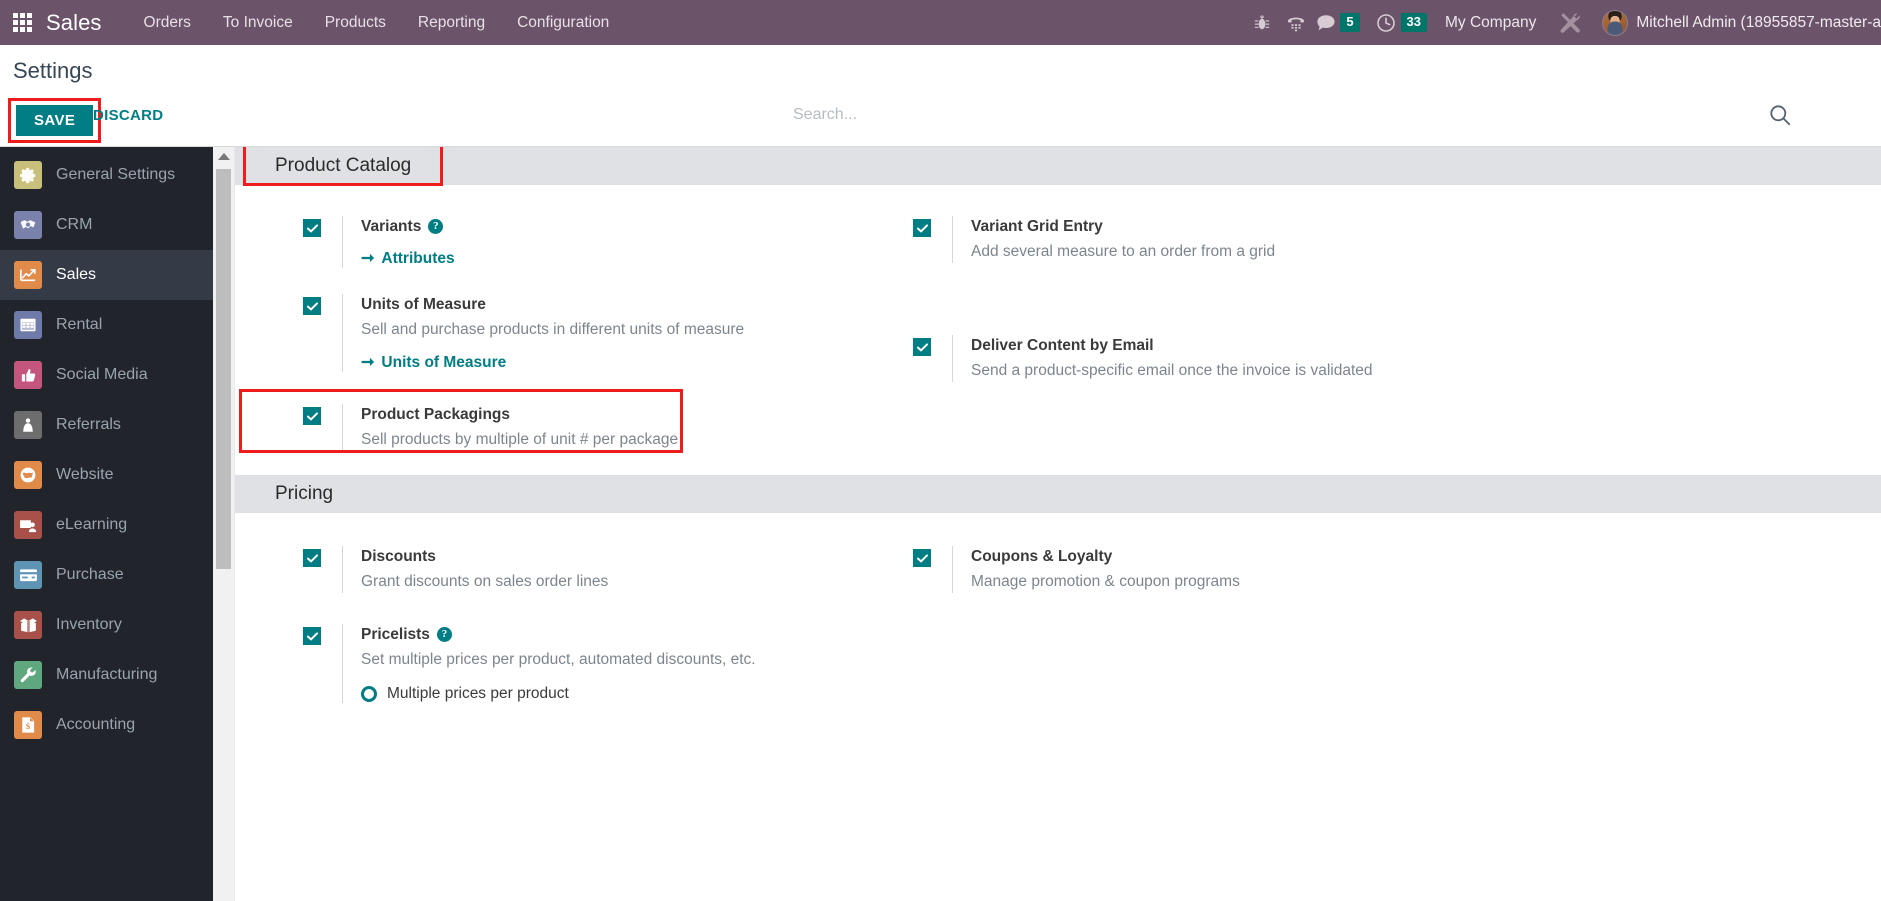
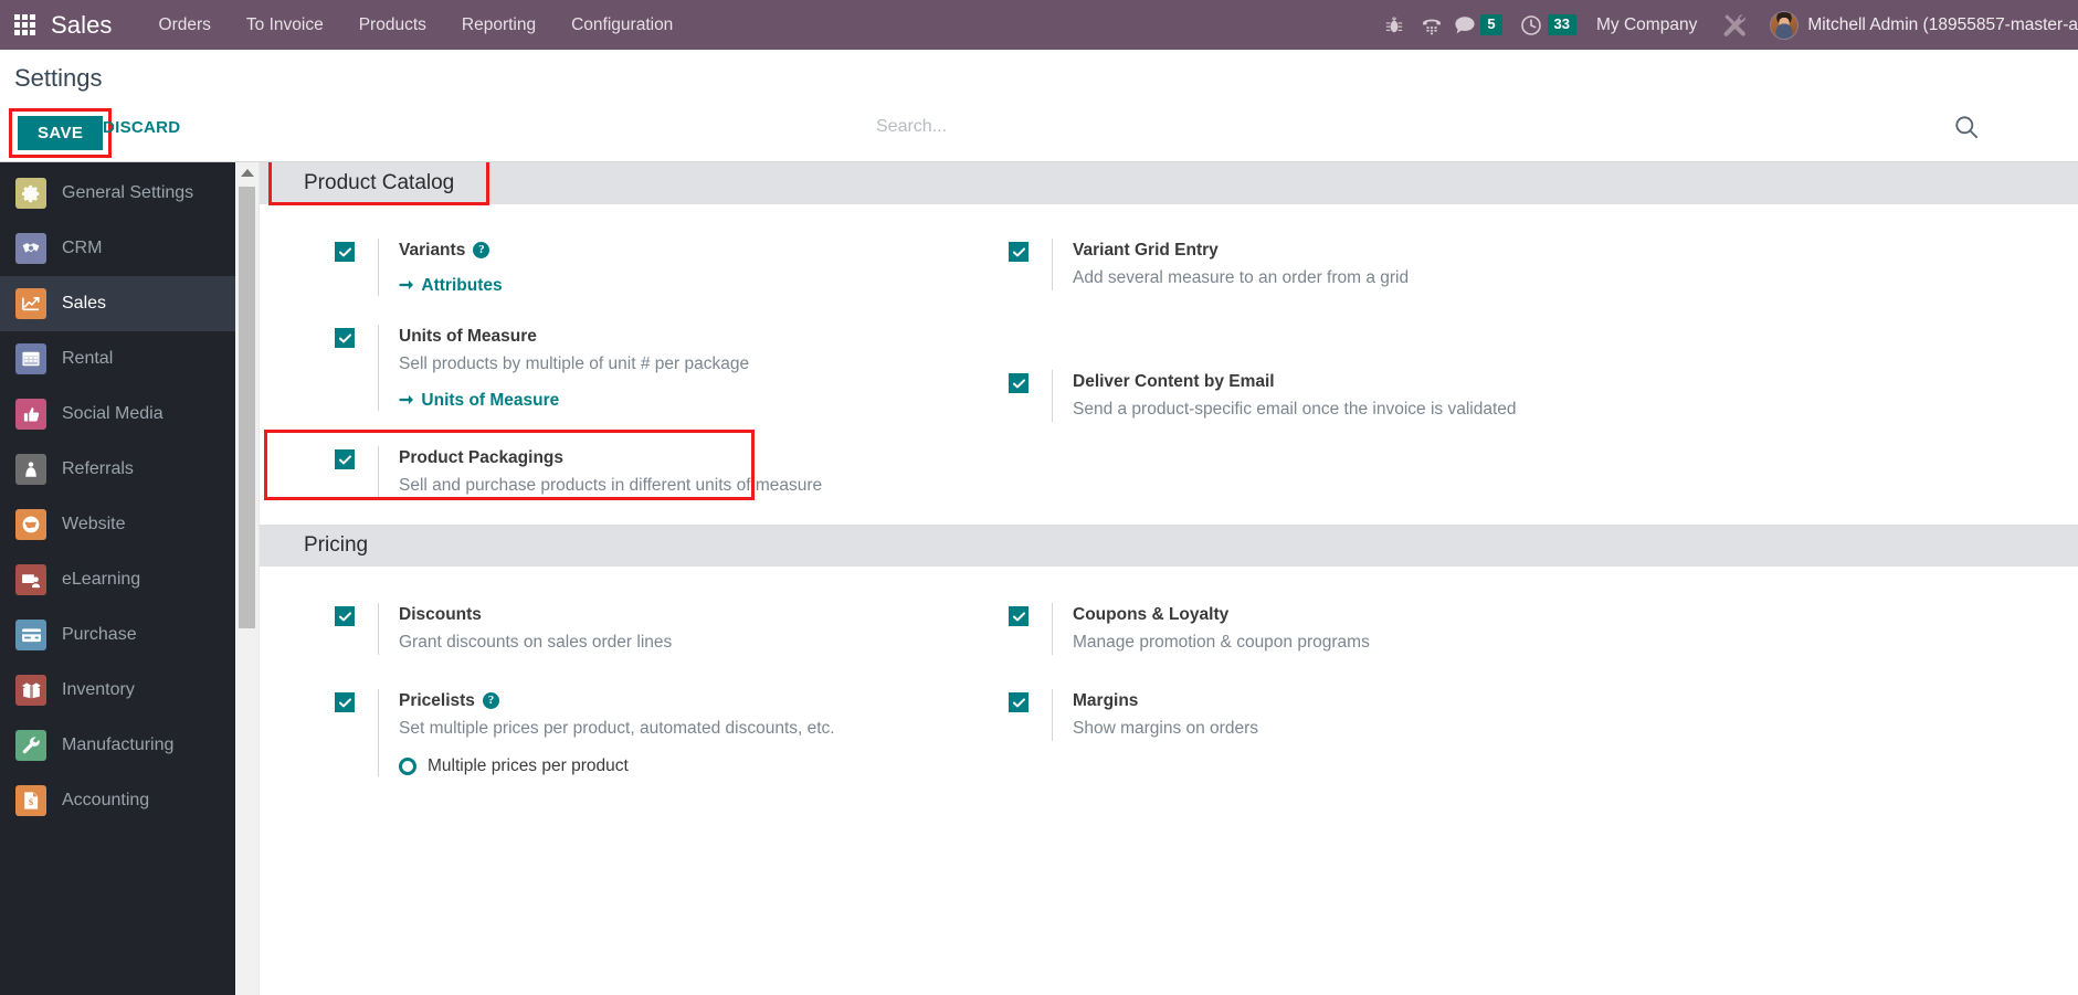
  Sales
  Orders
  To Invoice
  Products
  Reporting
  Configuration
  5
  33
  My Company
  Mitchell Admin (18955857-master-a
  Settings
  SAVE
  DISCARD
  Search...
  General Settings
  CRM
  Sales
  Rental
  Social Media
  Referrals
  Website
  eLearning
  Purchase
  Inventory
  Manufacturing
  $
  Accounting
  Product Catalog
  Variants
  ?
  ➞
  Attributes
  Units of Measure
- Sell and purchase products in different units of measure
+ Sell products by multiple of unit # per package
  ➞
  Units of Measure
  Product Packagings
- Sell products by multiple of unit # per package
+ Sell and purchase products in different units of measure
  Variant Grid Entry
  Add several measure to an order from a grid
  Deliver Content by Email
  Send a product-specific email once the invoice is validated
  Pricing
  Discounts
  Grant discounts on sales order lines
  Pricelists
  ?
  Set multiple prices per product, automated discounts, etc.
  Multiple prices per product
  Coupons & Loyalty
  Manage promotion & coupon programs
+ Margins
+ Show margins on orders
